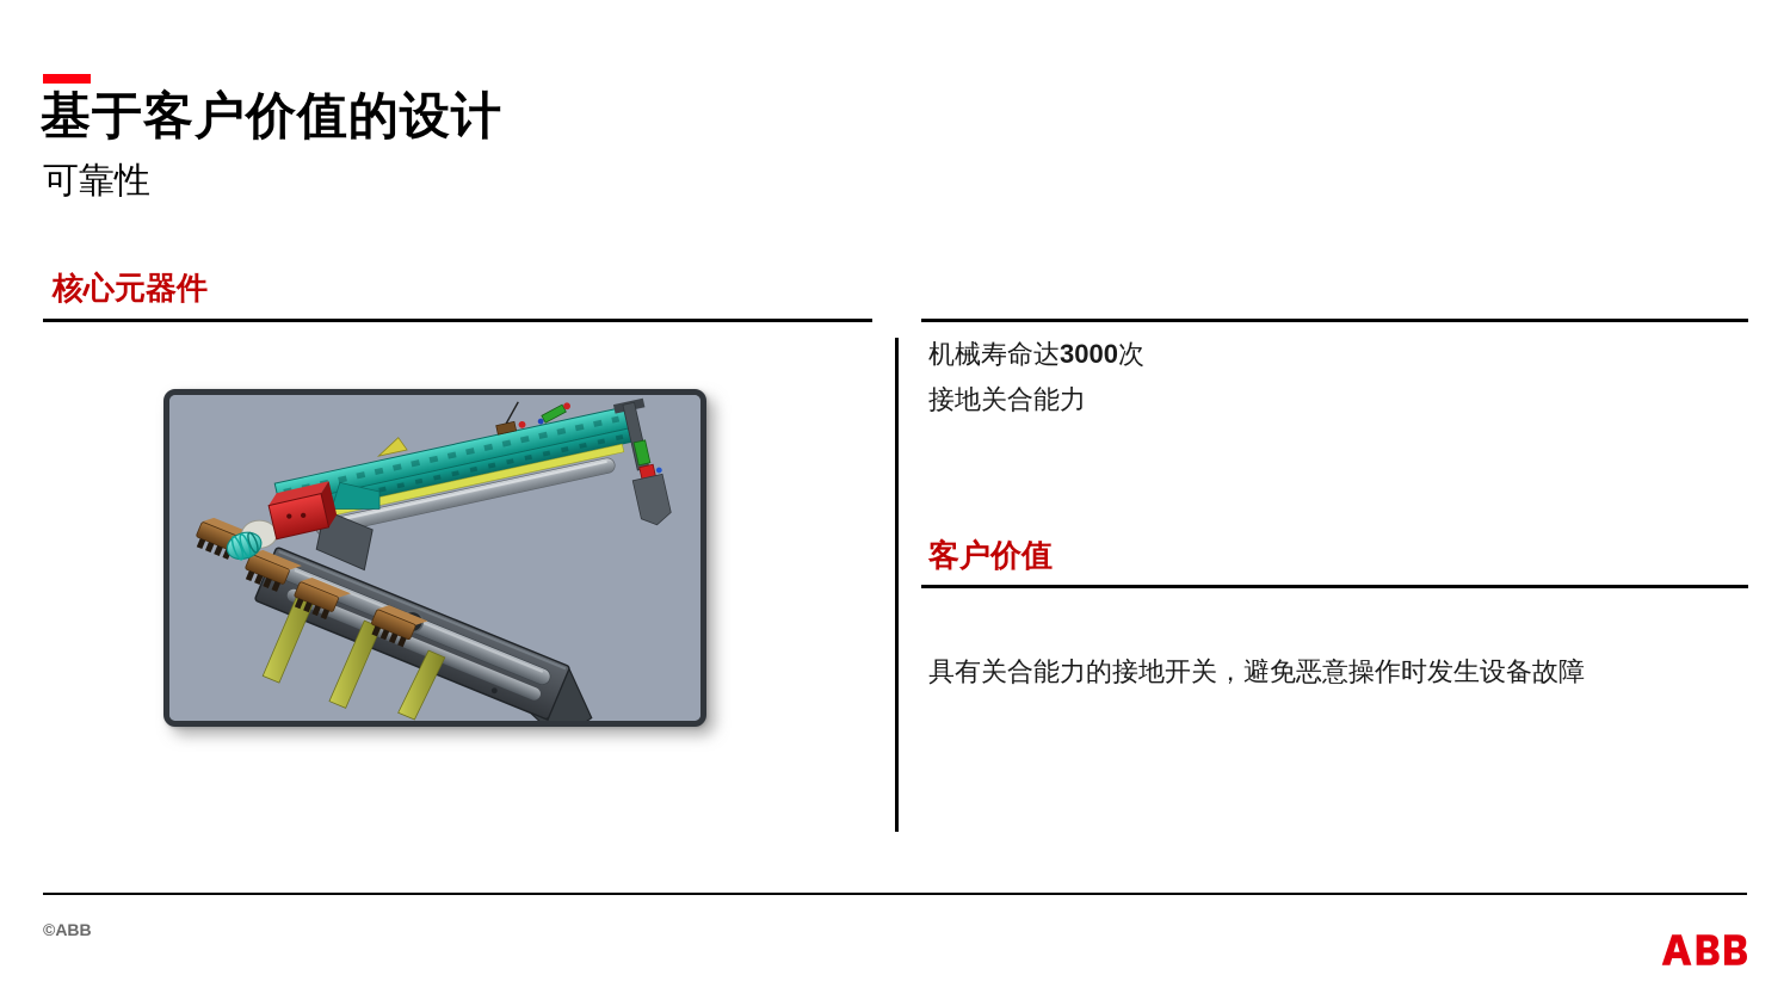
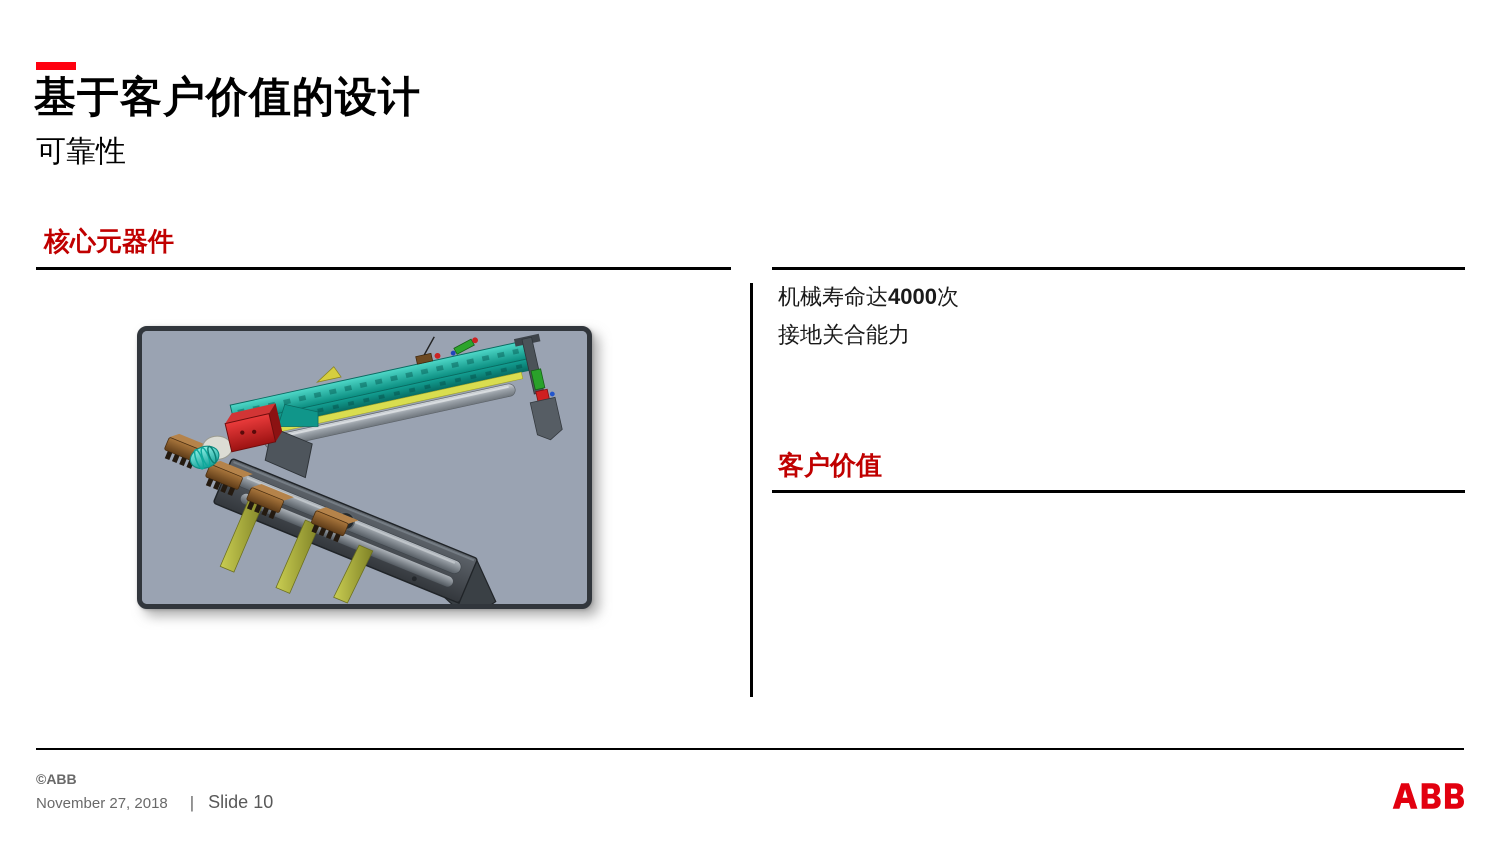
  基于客户价值的设计
  可靠性
  核心元器件
- 机械寿命达3000次
+ 机械寿命达4000次
  接地关合能力
  客户价值
- 具有关合能力的接地开关，避免恶意操作时发生设备故障
  ©ABB
+ November 27, 2018
+ |
+ Slide 10
